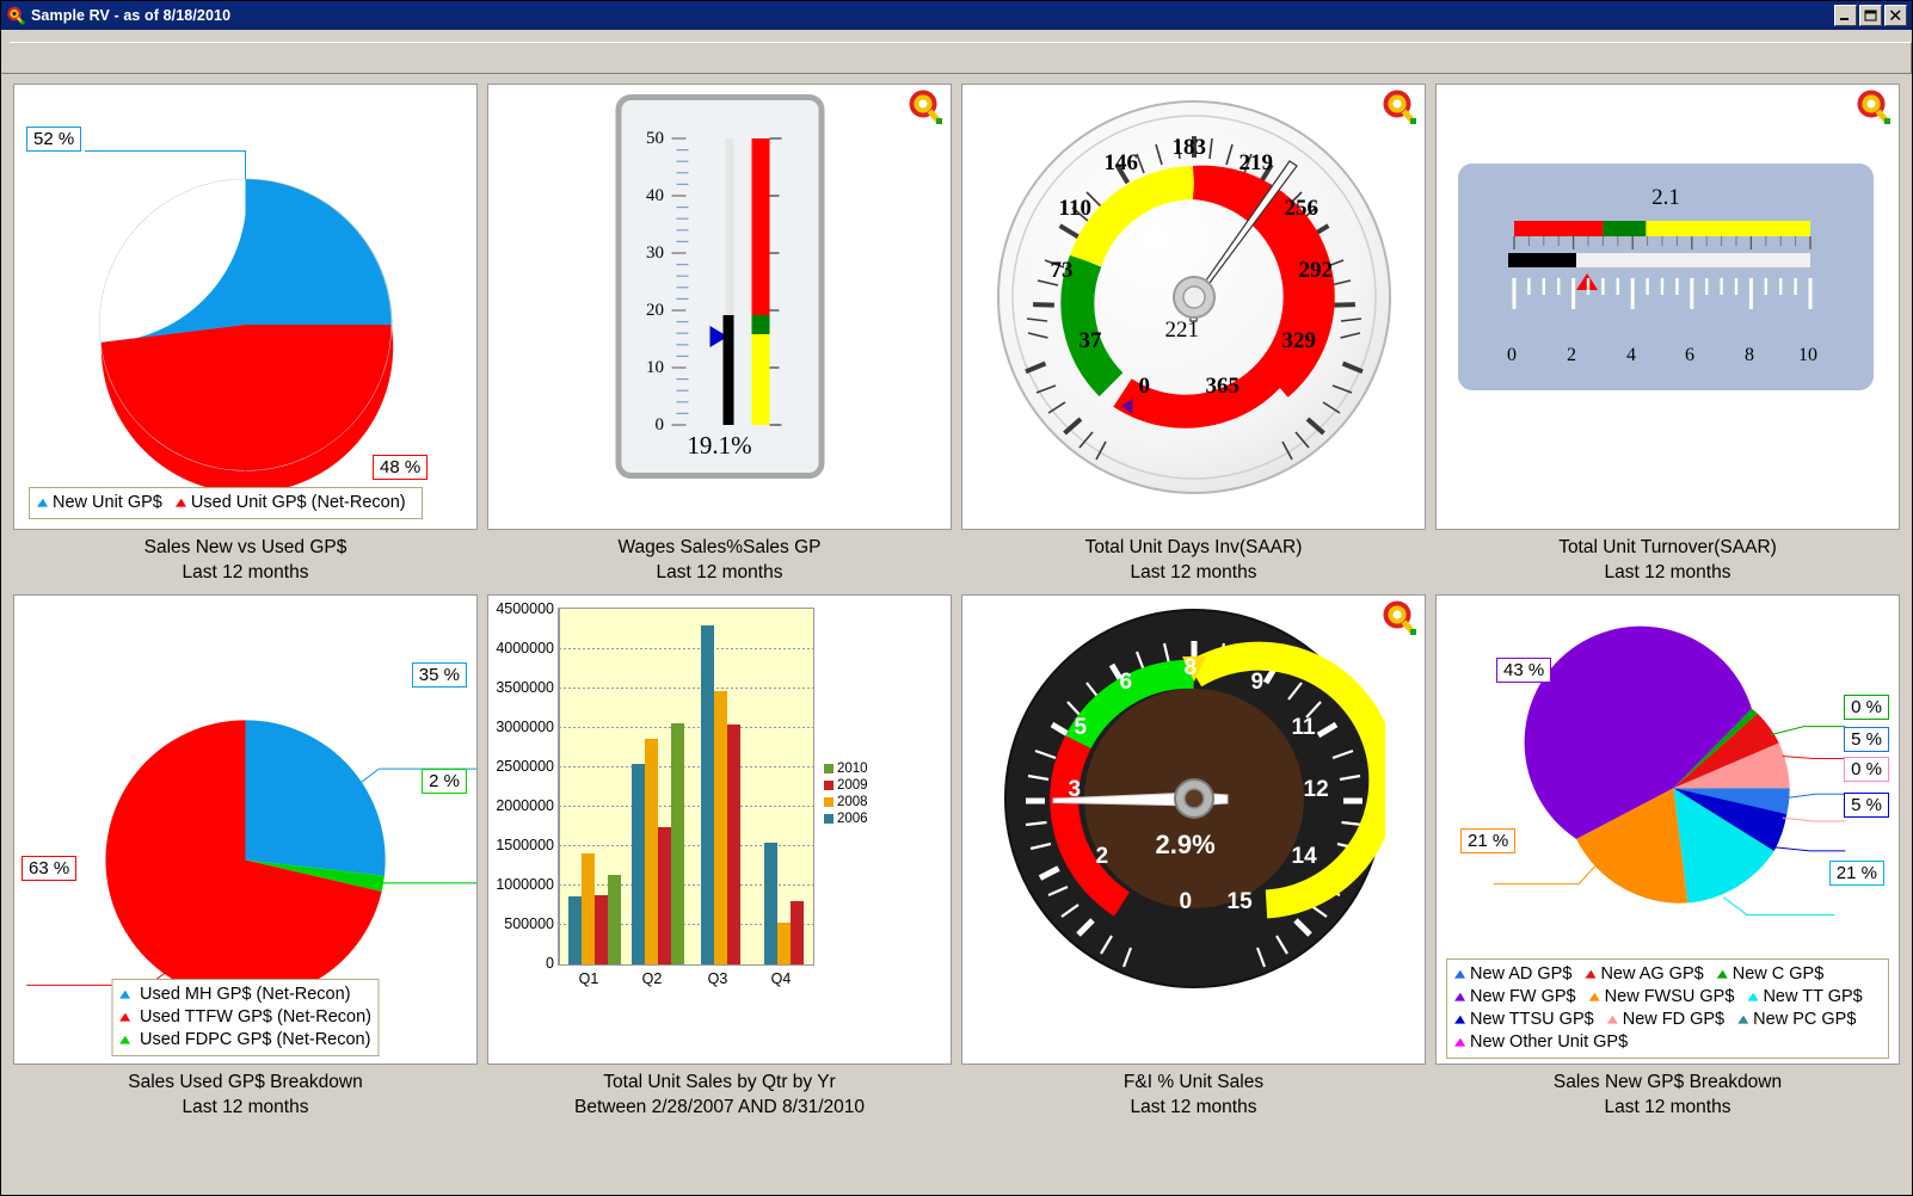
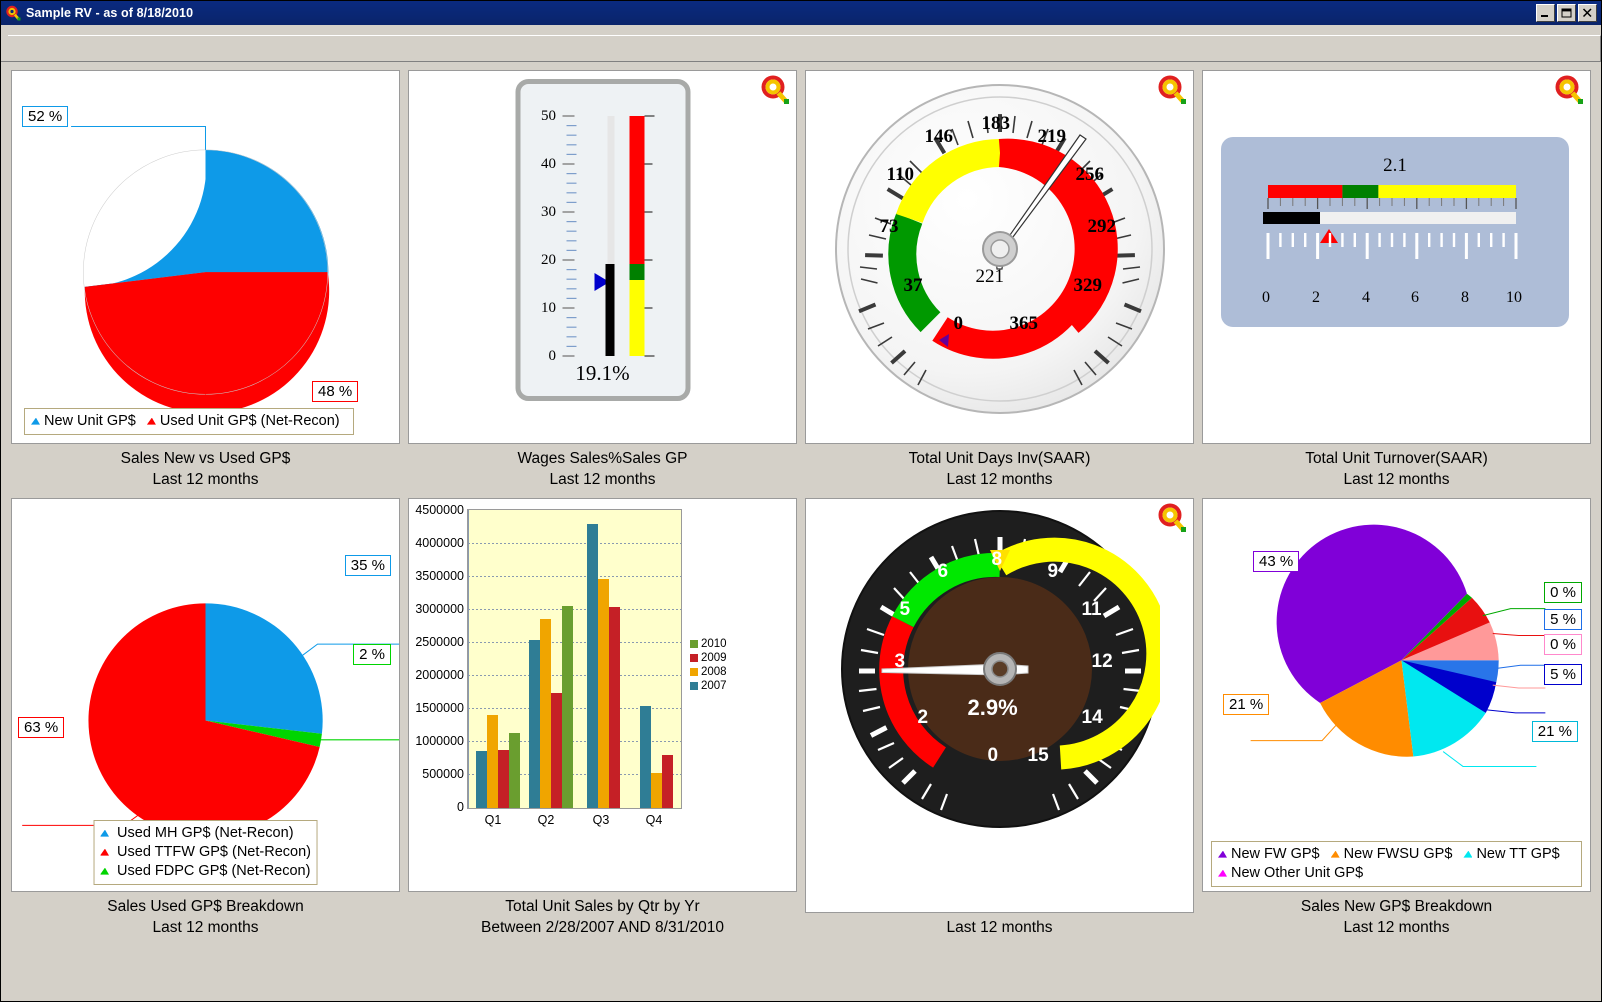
  Sample RV - as of 8/18/2010
  52 %
  48 %
  New Unit GP$
  Used Unit GP$ (Net-Recon)
  Sales New vs Used GP$
  Last 12 months
  50
  40
  30
  20
  10
  0
  19.1%
  Wages Sales%Sales GP
  Last 12 months
  0
  37
  73
  110
  146
  183
  219
  256
  292
  329
  365
  221
  Total Unit Days Inv(SAAR)
  Last 12 months
  2.1
  0
  2
  4
  6
  8
  10
  Total Unit Turnover(SAAR)
  Last 12 months
  35 %
  2 %
  63 %
  Used MH GP$ (Net-Recon)
  Used TTFW GP$ (Net-Recon)
  Used FDPC GP$ (Net-Recon)
  Sales Used GP$ Breakdown
  Last 12 months
  4500000
  4000000
  3500000
  3000000
  2500000
  2000000
  1500000
  1000000
  500000
  0
  Q1
  Q2
  Q3
  Q4
  2010
  2009
  2008
- 2006
+ 2007
  Total Unit Sales by Qtr by Yr
  Between 2/28/2007 AND 8/31/2010
  0
  2
  3
  5
  6
  8
  9
  11
  12
  14
  15
  2.9%
- F&I % Unit Sales
  Last 12 months
  43 %
  0 %
  5 %
  0 %
  5 %
  21 %
  21 %
- New AD GP$
- New AG GP$
- New C GP$
  New FW GP$
  New FWSU GP$
  New TT GP$
- New TTSU GP$
- New FD GP$
- New PC GP$
  New Other Unit GP$
  Sales New GP$ Breakdown
  Last 12 months
